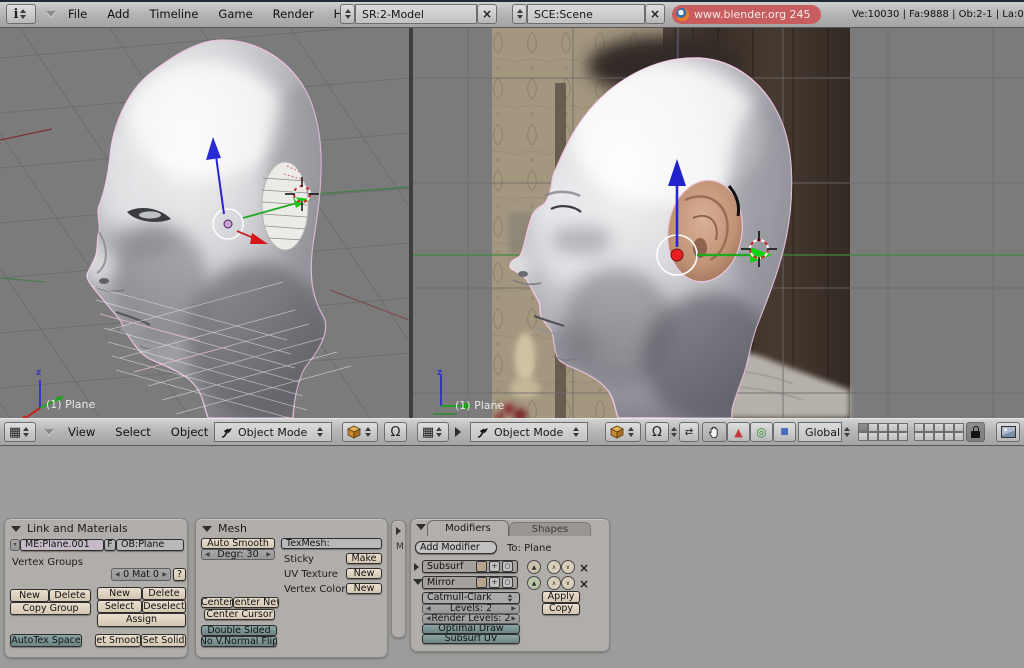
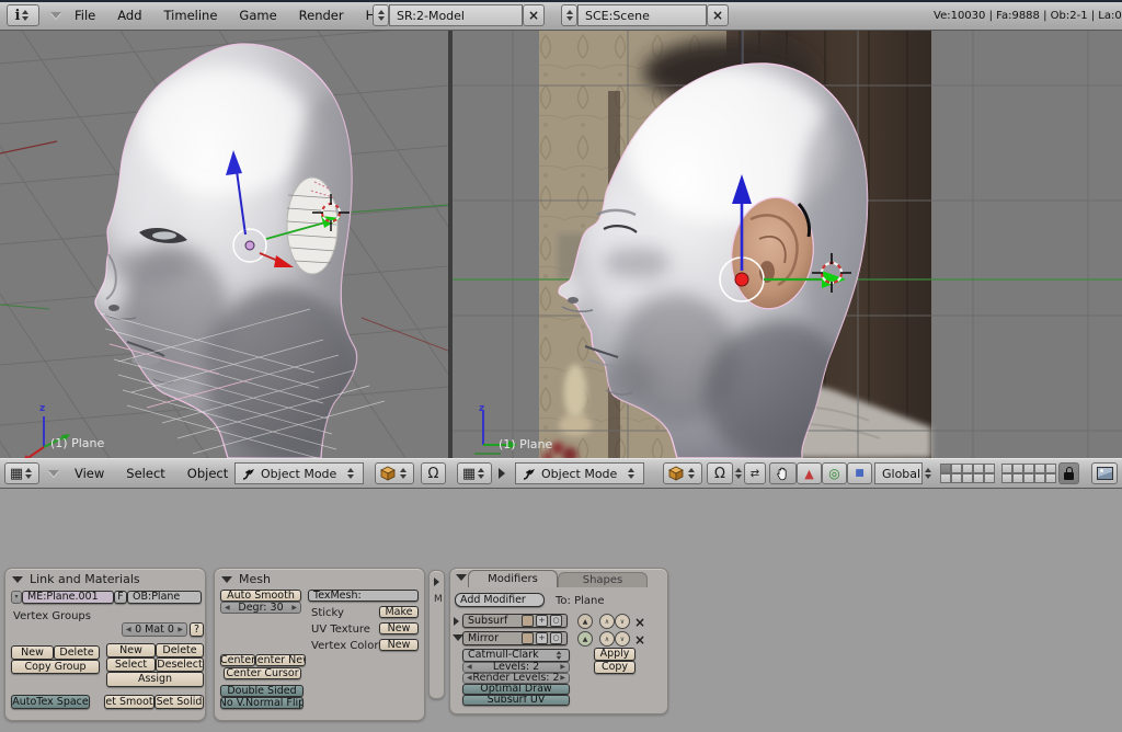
  i
  File
  Add
  Timeline
  Game
  Render
  SR:2-Model
  ×
  SCE:Scene
  ×
- www.blender.org 245
  Ve:10030 | Fa:9888 | Ob:2-1 | La:0
  z
  (1) Plane
  z
  (1) Plane
  ▦
  View
  Select
  Object
  Object Mode
  Ω
  ▦
  Object Mode
  Ω
  ⇄
  ▲
  ◎
  ■
  Global
  Link and Materials
  ME:Plane.001
  F
  OB:Plane
  Vertex Groups
  0 Mat 0
  ?
  New
  Delete
  Copy Group
  New
  Delete
  Select
  Deselect
  Assign
  AutoTex Space
  et Smoot
  Set Solid
  Mesh
  Auto Smooth
  Degr: 30
  TexMesh:
  Sticky
  Make
  UV Texture
  New
  Vertex Color
  New
  Center
  enter Ne
  Center Cursor
  Double Sided
  No V.Normal Flip
  M
  Modifiers
  Shapes
  Add Modifier
  To: Plane
  Subsurf
  +
  ○
  ×
  Mirror
  +
  ○
  ×
  Catmull-Clark
  Levels: 2
  Render Levels: 2
  Optimal Draw
  Subsurf UV
  Apply
  Copy
